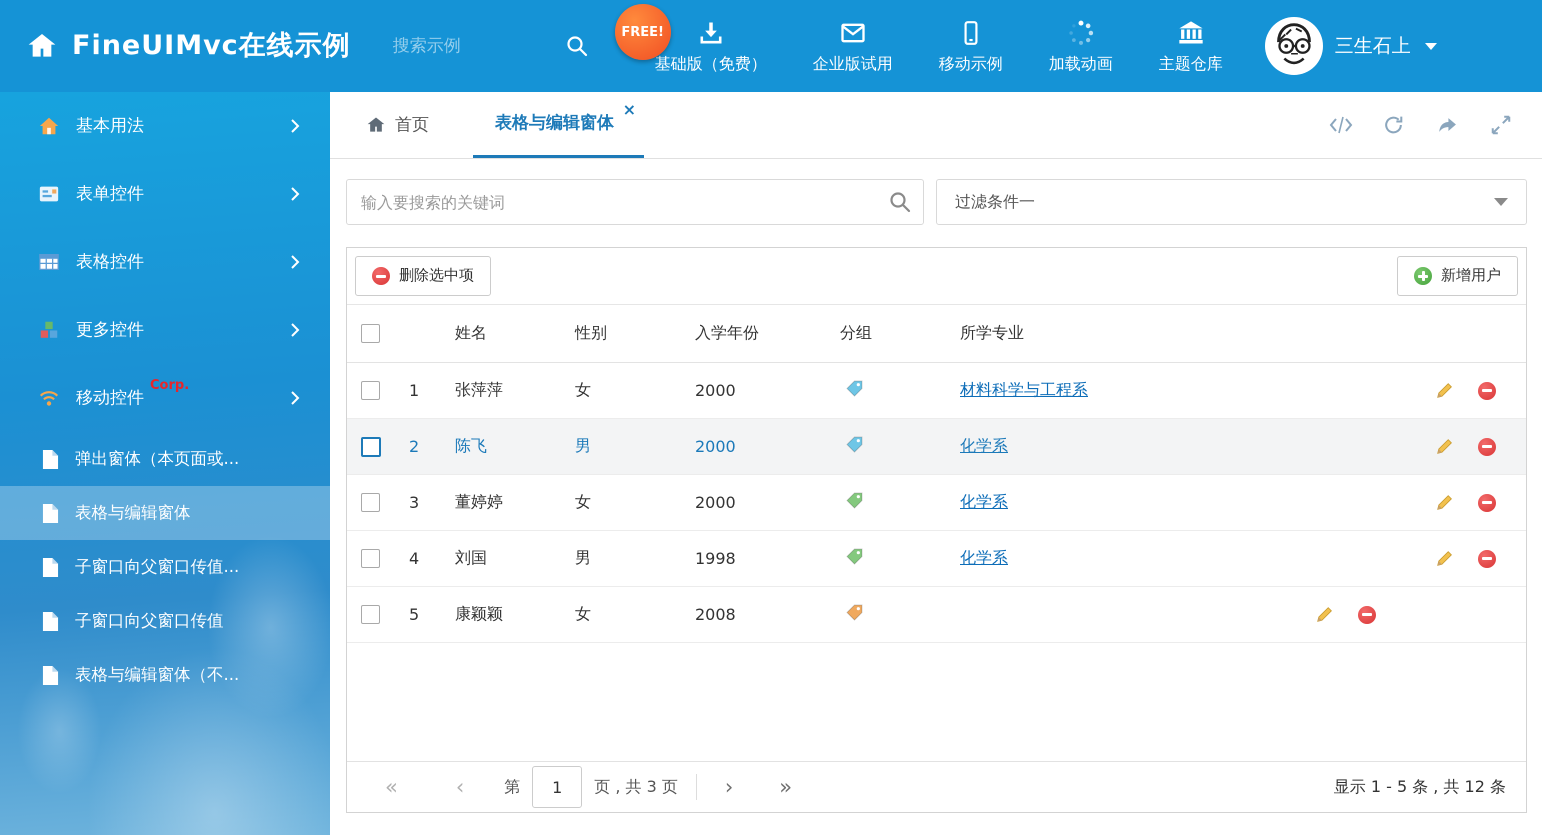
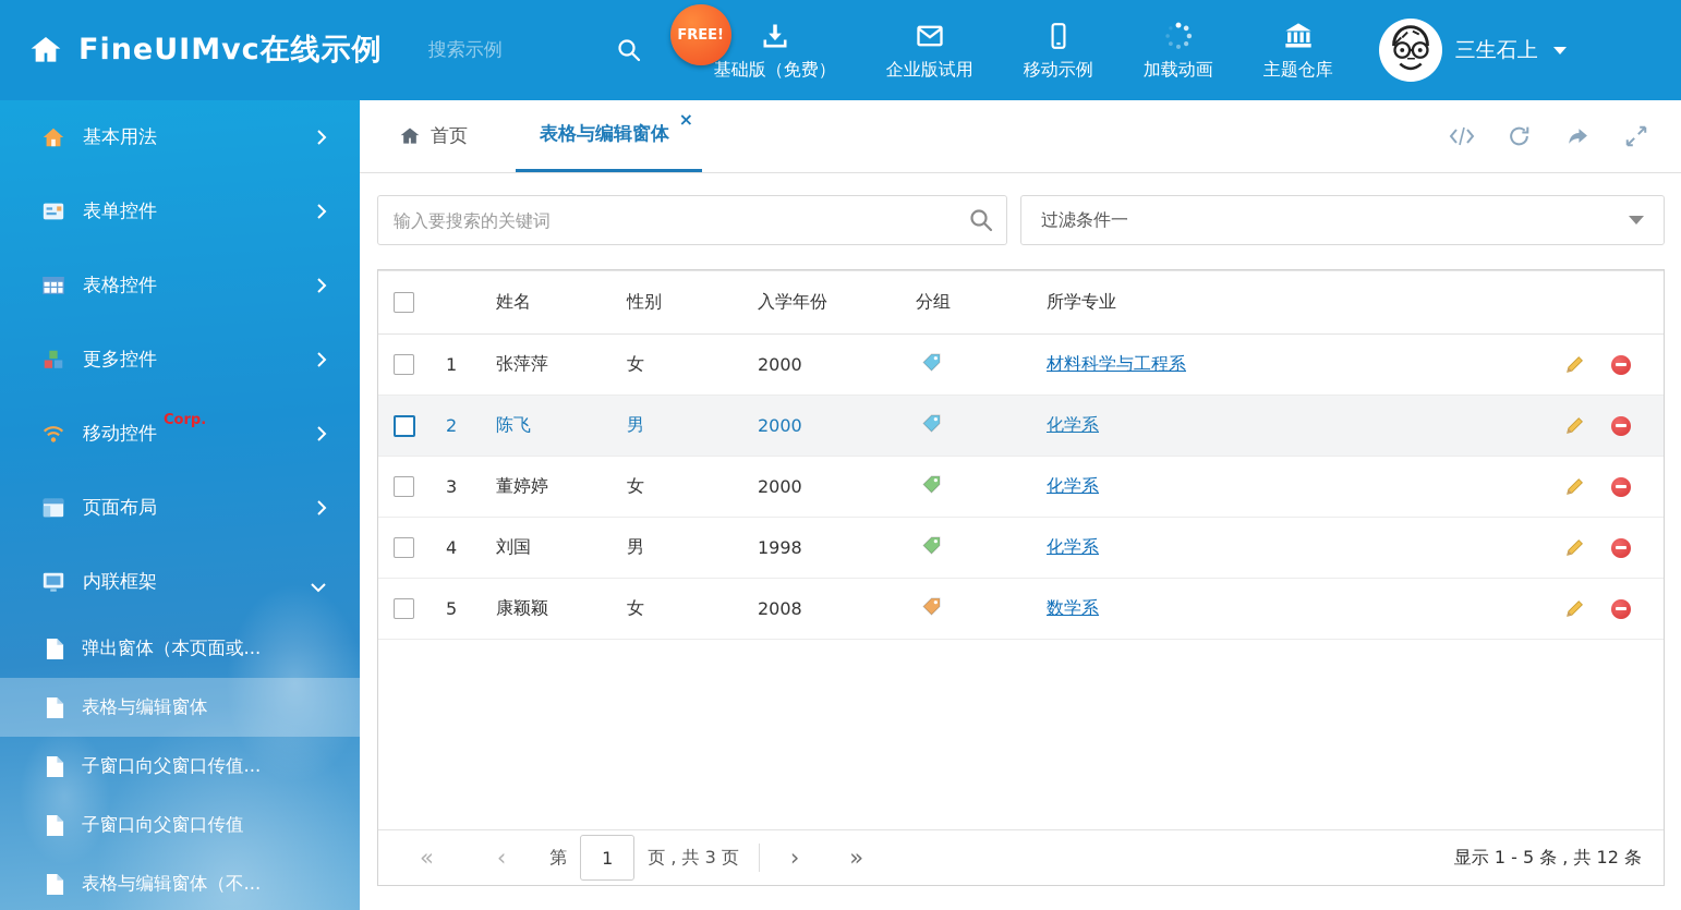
  FineUIMvc在线示例
  搜索示例
  FREE!
  基础版（免费）
  企业版试用
  移动示例
  加载动画
  主题仓库
  三生石上
  基本用法
  表单控件
  表格控件
  更多控件
  移动控件
  Corp.
+ 页面布局
+ 内联框架
  弹出窗体（本页面或...
  表格与编辑窗体
  子窗口向父窗口传值...
  子窗口向父窗口传值
  表格与编辑窗体（不...
  首页
  表格与编辑窗体
  ×
  输入要搜索的关键词
  过滤条件一
- 删除选中项
- 新增用户
  姓名
  性别
  入学年份
  分组
  所学专业
  1
  张萍萍
  女
  2000
  材料科学与工程系
  2
  陈飞
  男
  2000
  化学系
  3
  董婷婷
  女
  2000
  化学系
  4
  刘国
  男
  1998
  化学系
  5
  康颖颖
  女
  2008
+ 数学系
  «
  ‹
  第
  1
  页 , 共 3 页
  ›
  »
  显示 1 - 5 条 , 共 12 条
